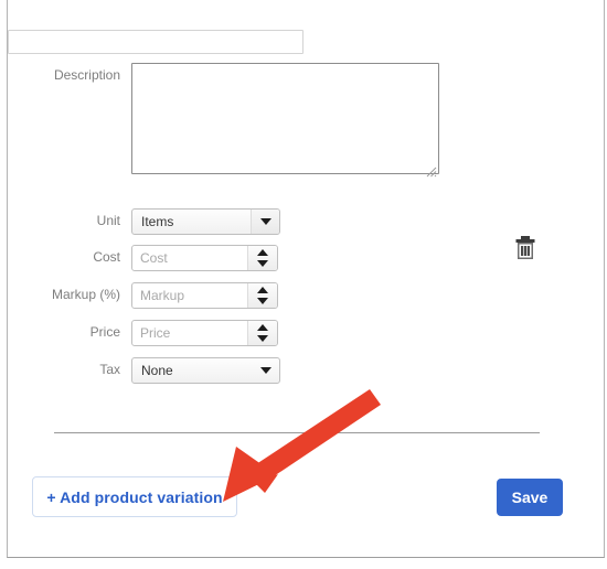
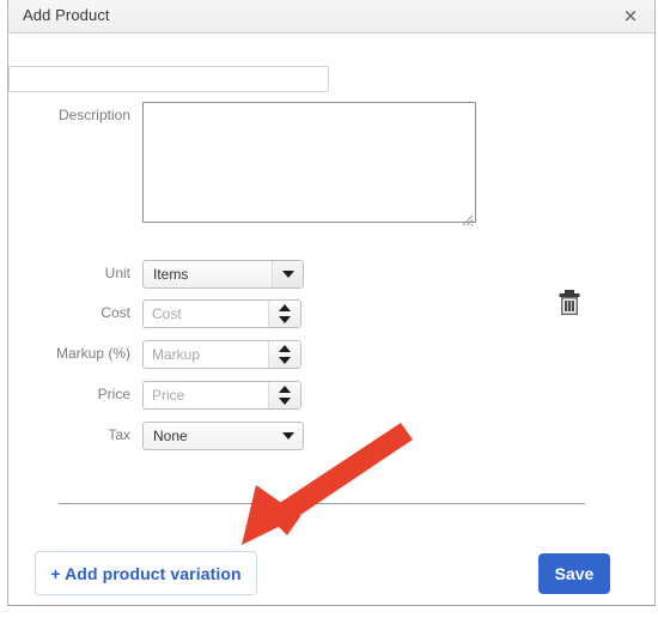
+ Add Product
+ ×
  Description
  Unit
  Items
  Cost
  Cost
  Markup (%)
  Markup
  Price
  Price
  Tax
  None
  + Add product variation
  Save
